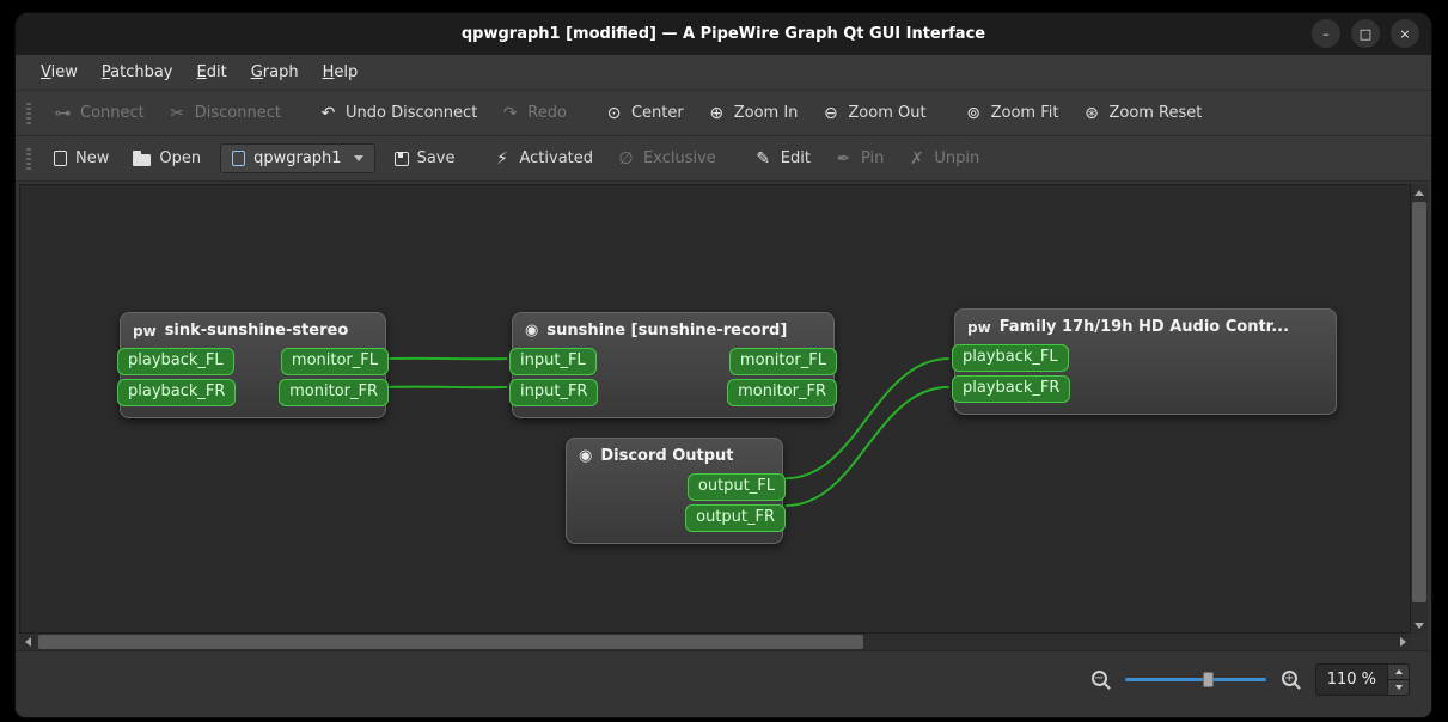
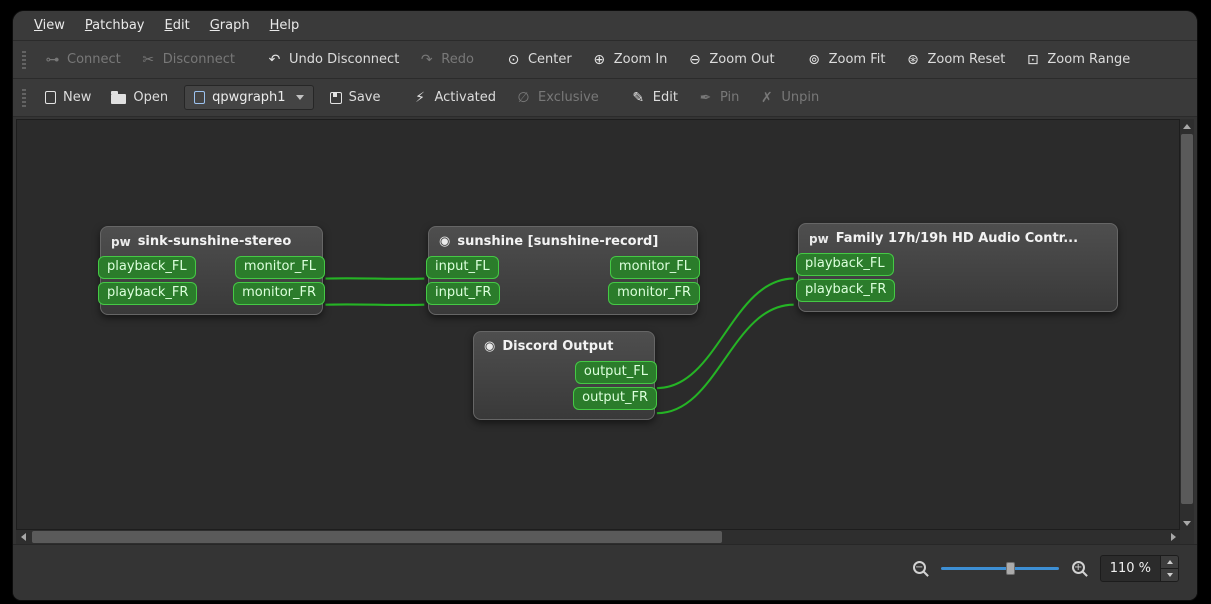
- qpwgraph1 [modified] — A PipeWire Graph Qt GUI Interface
- –
- □
- ×
  View
  Patchbay
  Edit
  Graph
  Help
  ⊶
  Connect
  ✂
  Disconnect
  ↶
  Undo Disconnect
  ↷
  Redo
  ⊙
  Center
  ⊕
  Zoom In
  ⊖
  Zoom Out
  ⊚
  Zoom Fit
  ⊛
  Zoom Reset
+ ⊡
+ Zoom Range
  New
  Open
  qpwgraph1
  Save
  ⚡
  Activated
  ∅
  Exclusive
  ✎
  Edit
  ✒
  Pin
  ✗
  Unpin
  pw
  sink-sunshine-stereo
  playback_FL
  playback_FR
  monitor_FL
  monitor_FR
  ◉
  sunshine [sunshine-record]
  input_FL
  input_FR
  monitor_FL
  monitor_FR
  pw
  Family 17h/19h HD Audio Contr...
  playback_FL
  playback_FR
  ◉
  Discord Output
  output_FL
  output_FR
  −
  +
  110 %
